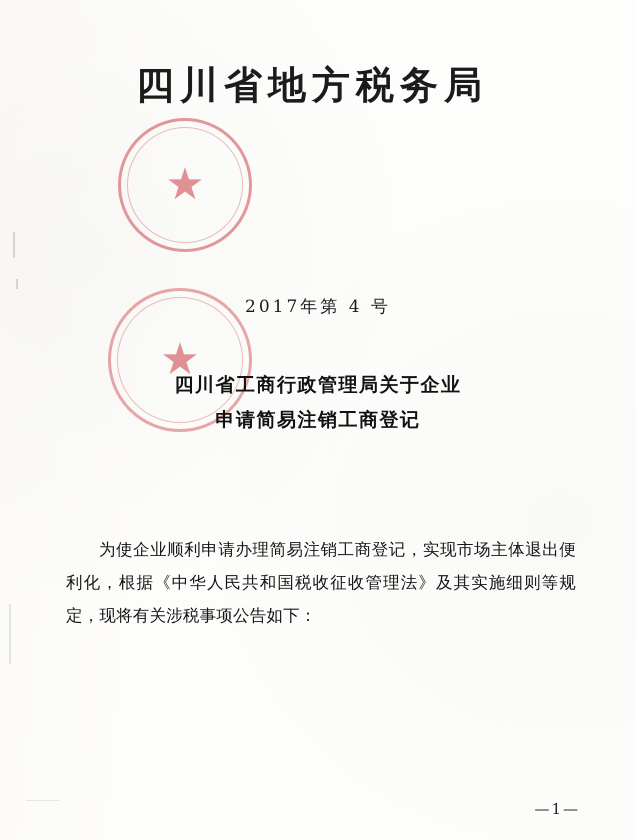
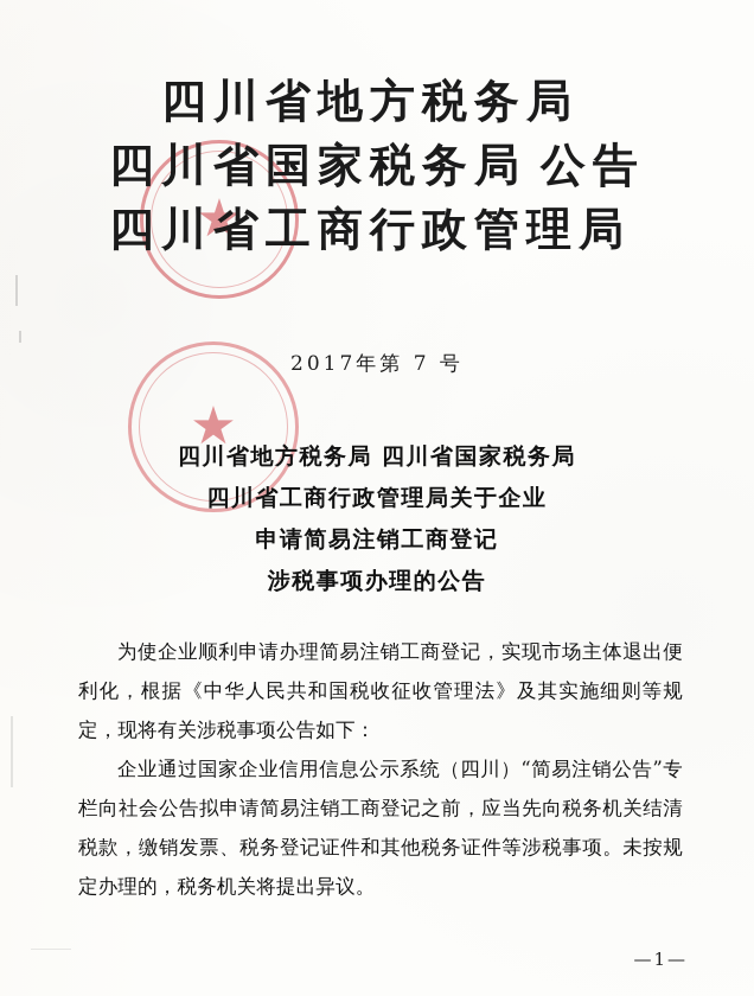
  ★
  ★
  四川省地方税务局
+ 四川省国家税务局 公告
+ 四川省工商行政管理局
- 2017年第 4 号
+ 2017年第 7 号
+ 四川省地方税务局 四川省国家税务局
  四川省工商行政管理局关于企业
  申请简易注销工商登记
+ 涉税事项办理的公告
  为使企业顺利申请办理简易注销工商登记，实现市场主体退出便利化，根据《中华人民共和国税收征收管理法》及其实施细则等规定，现将有关涉税事项公告如下：
+ 企业通过国家企业信用信息公示系统（四川）“简易注销公告”专栏向社会公告拟申请简易注销工商登记之前，应当先向税务机关结清税款，缴销发票、税务登记证件和其他税务证件等涉税事项。未按规定办理的，税务机关将提出异议。
  —1—
